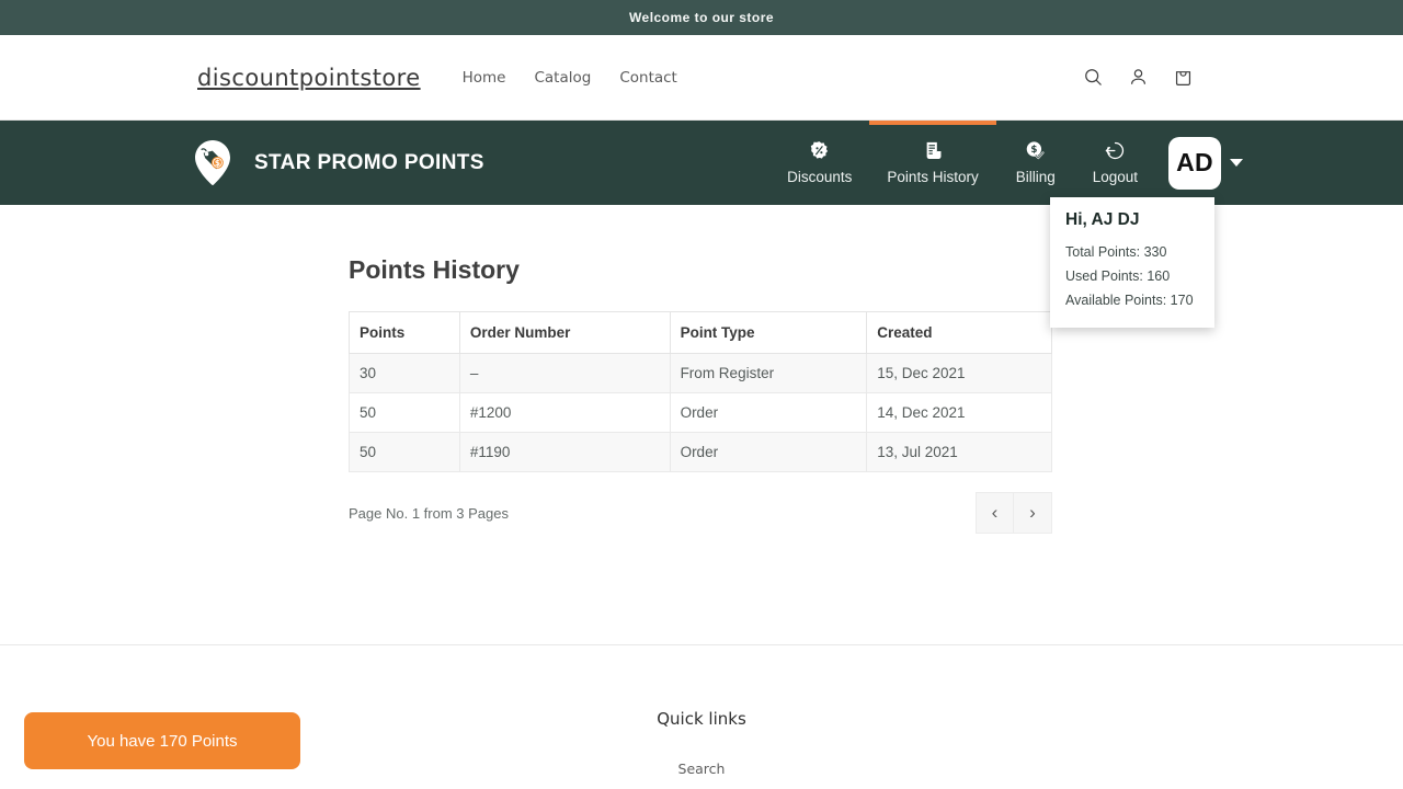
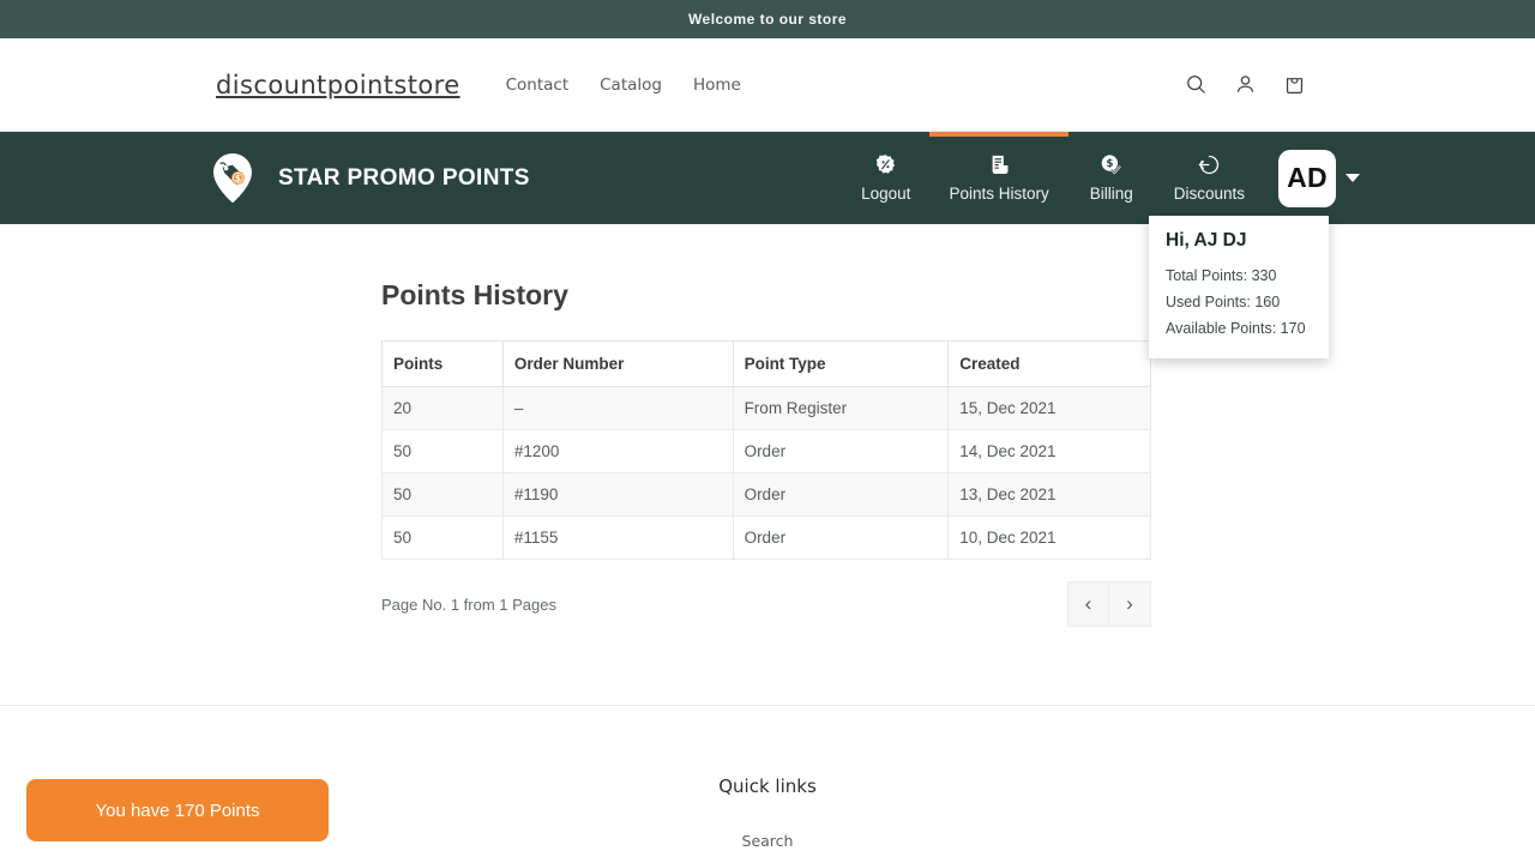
  Welcome to our store
  discountpointstore
- Home
+ Contact
  Catalog
- Contact
+ Home
  $
  STAR PROMO POINTS
- Discounts
+ Logout
  Points History
  $
  Billing
- Logout
+ Discounts
  AD
  Hi, AJ DJ
  Total Points: 330
  Used Points: 160
  Available Points: 170
  Points History
  Points	Order Number	Point Type	Created
- 30	–	From Register	15, Dec 2021
+ 20	–	From Register	15, Dec 2021
  50	#1200	Order	14, Dec 2021
- 50	#1190	Order	13, Jul 2021
+ 50	#1190	Order	13, Dec 2021
+ 50	#1155	Order	10, Dec 2021
- Page No. 1 from 3 Pages
+ Page No. 1 from 1 Pages
  ‹
  ›
  Quick links
  Search
  You have 170 Points
